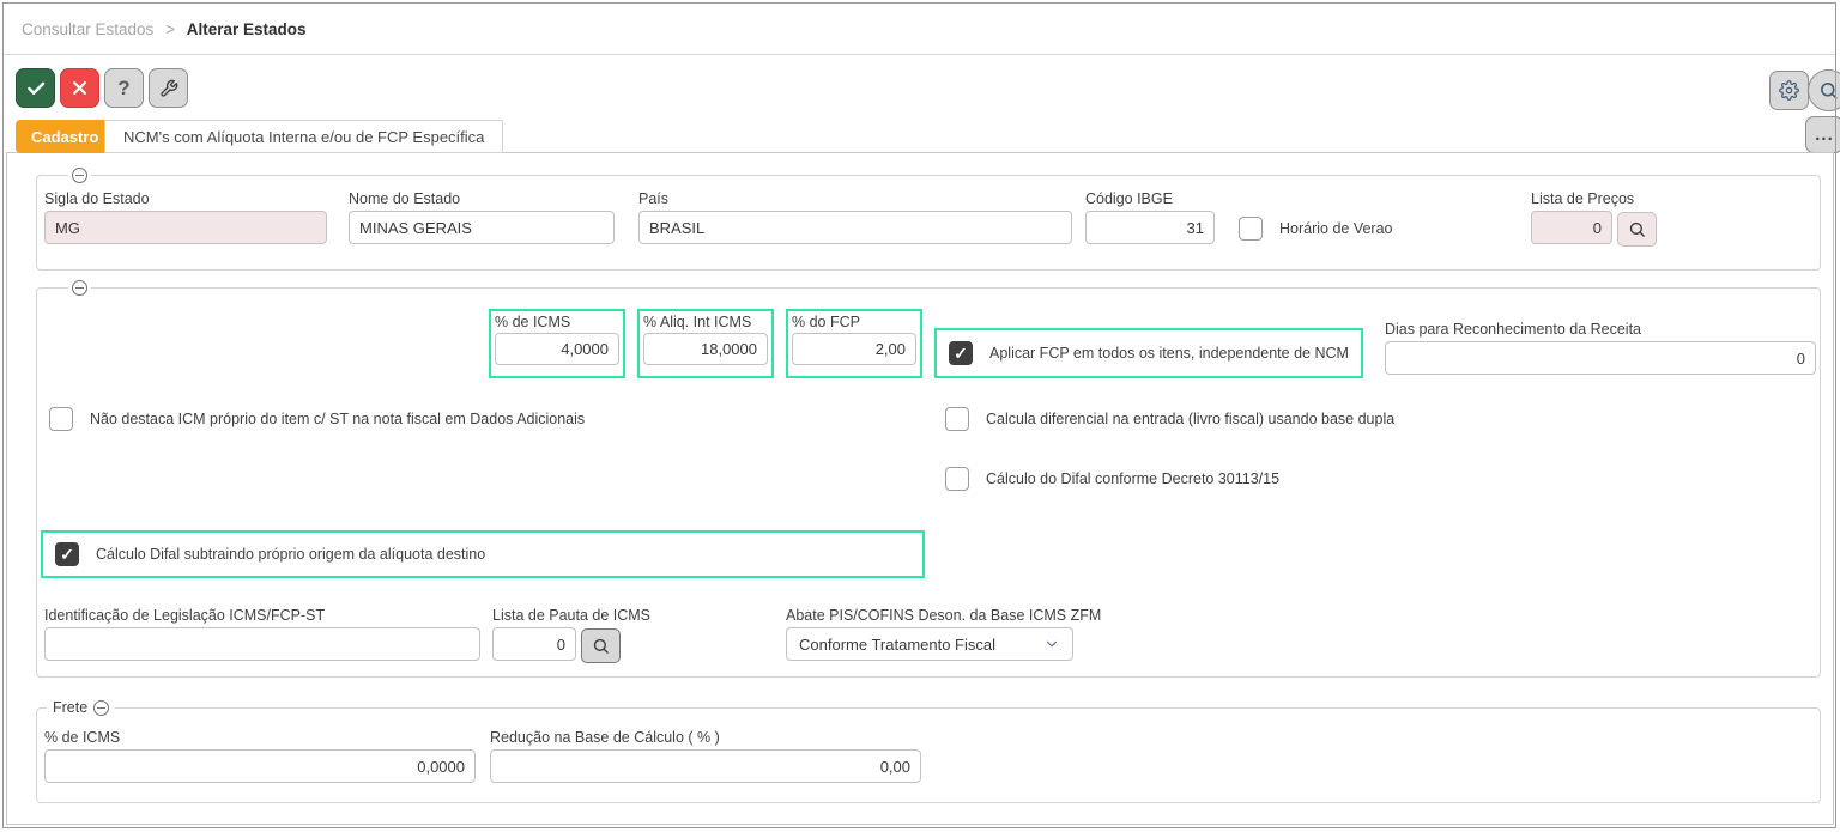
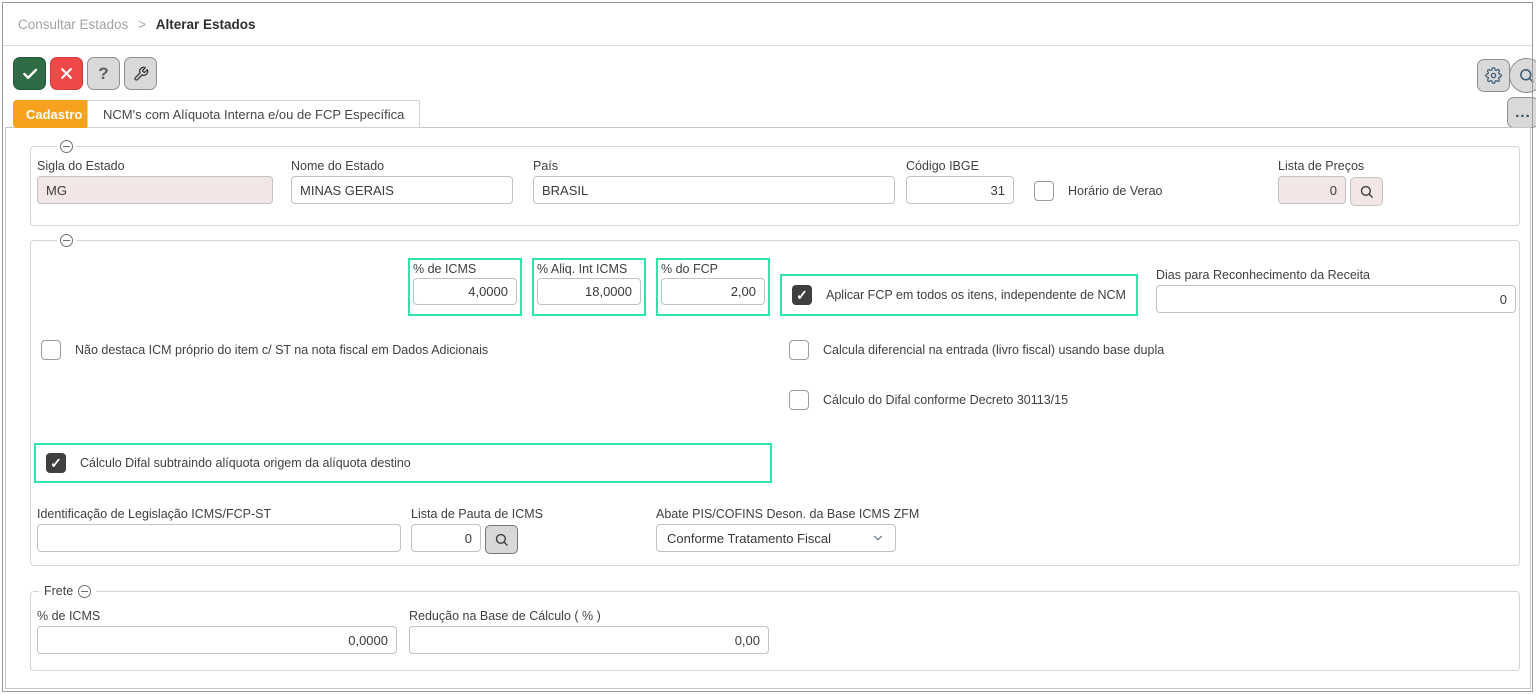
  Consultar Estados > Alterar Estados
  ?
  ...
  Cadastro
  NCM's com Alíquota Interna e/ou de FCP Específica
  Sigla do Estado
  MG
  Nome do Estado
  MINAS GERAIS
  País
  BRASIL
  Código IBGE
  31
  Horário de Verao
  Lista de Pre
  0
  % de ICMS
  4,0000
  % Aliq. Int ICMS
  18,0000
  % do FCP
  2,00
  Aplicar FCP em todos os itens, independente de NCM
  Dias para Reconhecimento da Receita
  0
  Não destaca ICM próprio do item c/ ST na nota fiscal em Dados Adicionais
  Calcula diferencial na entrada (livro fiscal) usando base dupla
  Cálculo do Difal conforme Decreto 30113/15
- Cálculo Difal subtraindo próprio origem da alíquota destino
+ Cálculo Difal subtraindo alíquota origem da alíquota destino
  Identificação de Legislação ICMS/FCP-ST
  0
  Abate PIS/COFINS Deson. da Base ICMS
  Conforme Tratamento Fiscal
  Frete
  % de ICMS
  0,0000
  Redução na Base de Cálculo ( % )
  0,00
